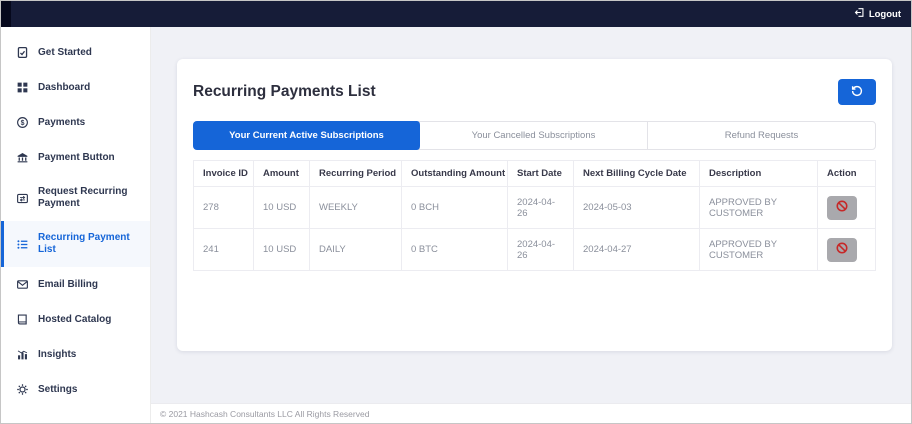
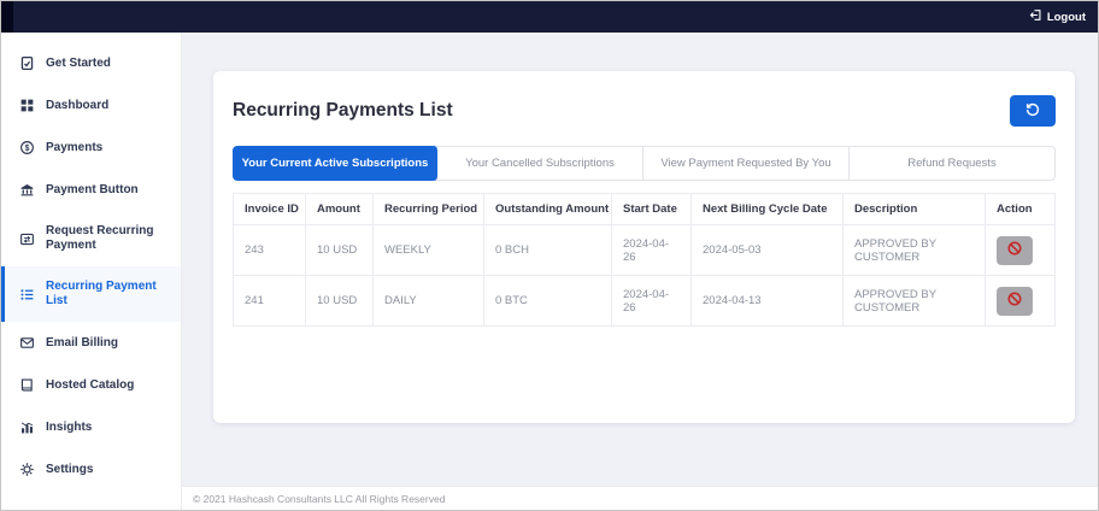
  Logout
  Get Started
  Dashboard
  Payments
  Payment Button
  Request Recurring Payment
  Recurring Payment List
  Email Billing
  Hosted Catalog
  Insights
  Settings
  Recurring Payments List
  Your Current Active Subscriptions
  Your Cancelled Subscriptions
+ View Payment Requested By You
  Refund Requests
  Invoice ID	Amount	Recurring Period	Outstanding Amount	Start Date	Next Billing Cycle Date	Description	Action
- 278	10 USD	WEEKLY	0 BCH	2024-04-26	2024-05-03	APPROVED BY CUSTOMER
+ 243	10 USD	WEEKLY	0 BCH	2024-04-26	2024-05-03	APPROVED BY CUSTOMER
- 241	10 USD	DAILY	0 BTC	2024-04-26	2024-04-27	APPROVED BY CUSTOMER
+ 241	10 USD	DAILY	0 BTC	2024-04-26	2024-04-13	APPROVED BY CUSTOMER
  © 2021 Hashcash Consultants LLC All Rights Reserved
